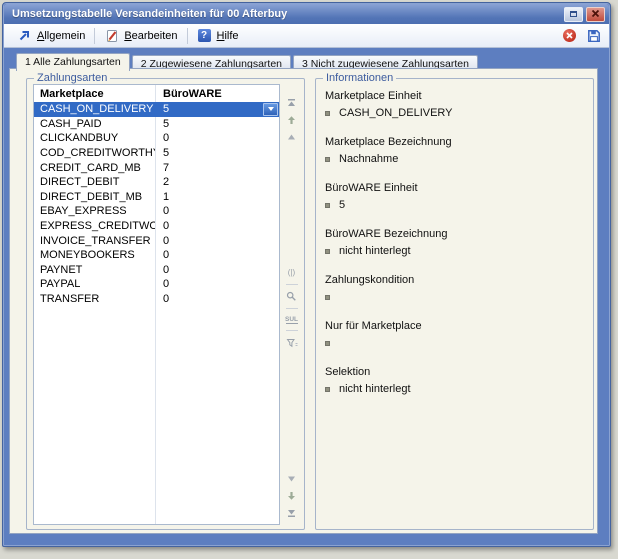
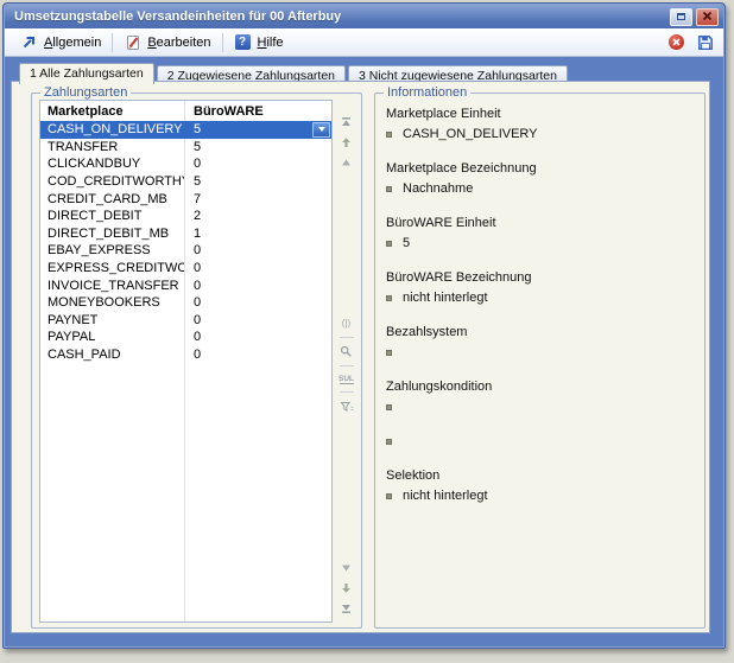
  Umsetzungstabelle Versandeinheiten für 00 Afterbuy
  Allgemein
  Bearbeiten
  ?
  Hilfe
  1 Alle Zahlungsarten
  2 Zugewiesene Zahlungsarten
  3 Nicht zugewiesene Zahlungsarten
  Zahlungsarten
  Marketplace
  BüroWARE
  CASH_ON_DELIVERY
  5
- CASH_PAID
+ TRANSFER
  5
  CLICKANDBUY
  0
  COD_CREDITWORTH
  5
  CREDIT_CARD_MB
  7
  DIRECT_DEBIT
  2
  DIRECT_DEBIT_MB
  1
  EBAY_EXPRESS
  0
  0
  INVOICE_TRANSFER
  0
  MONEYBOOKERS
  0
  PAYNET
  0
  PAYPAL
  0
- TRANSFER
+ CASH_PAID
  0
  (|)
  Informationen
  Marketplace Einheit
  CASH_ON_DELIVERY
  Marketplace Bezeichnung
  Nachnahme
  BüroWARE Einheit
  5
  BüroWARE Bezeichnung
  nicht hinterlegt
+ Bezahlsystem
  Zahlungskondition
- Nur für Marketplace
  Selektion
  nicht hinterlegt
